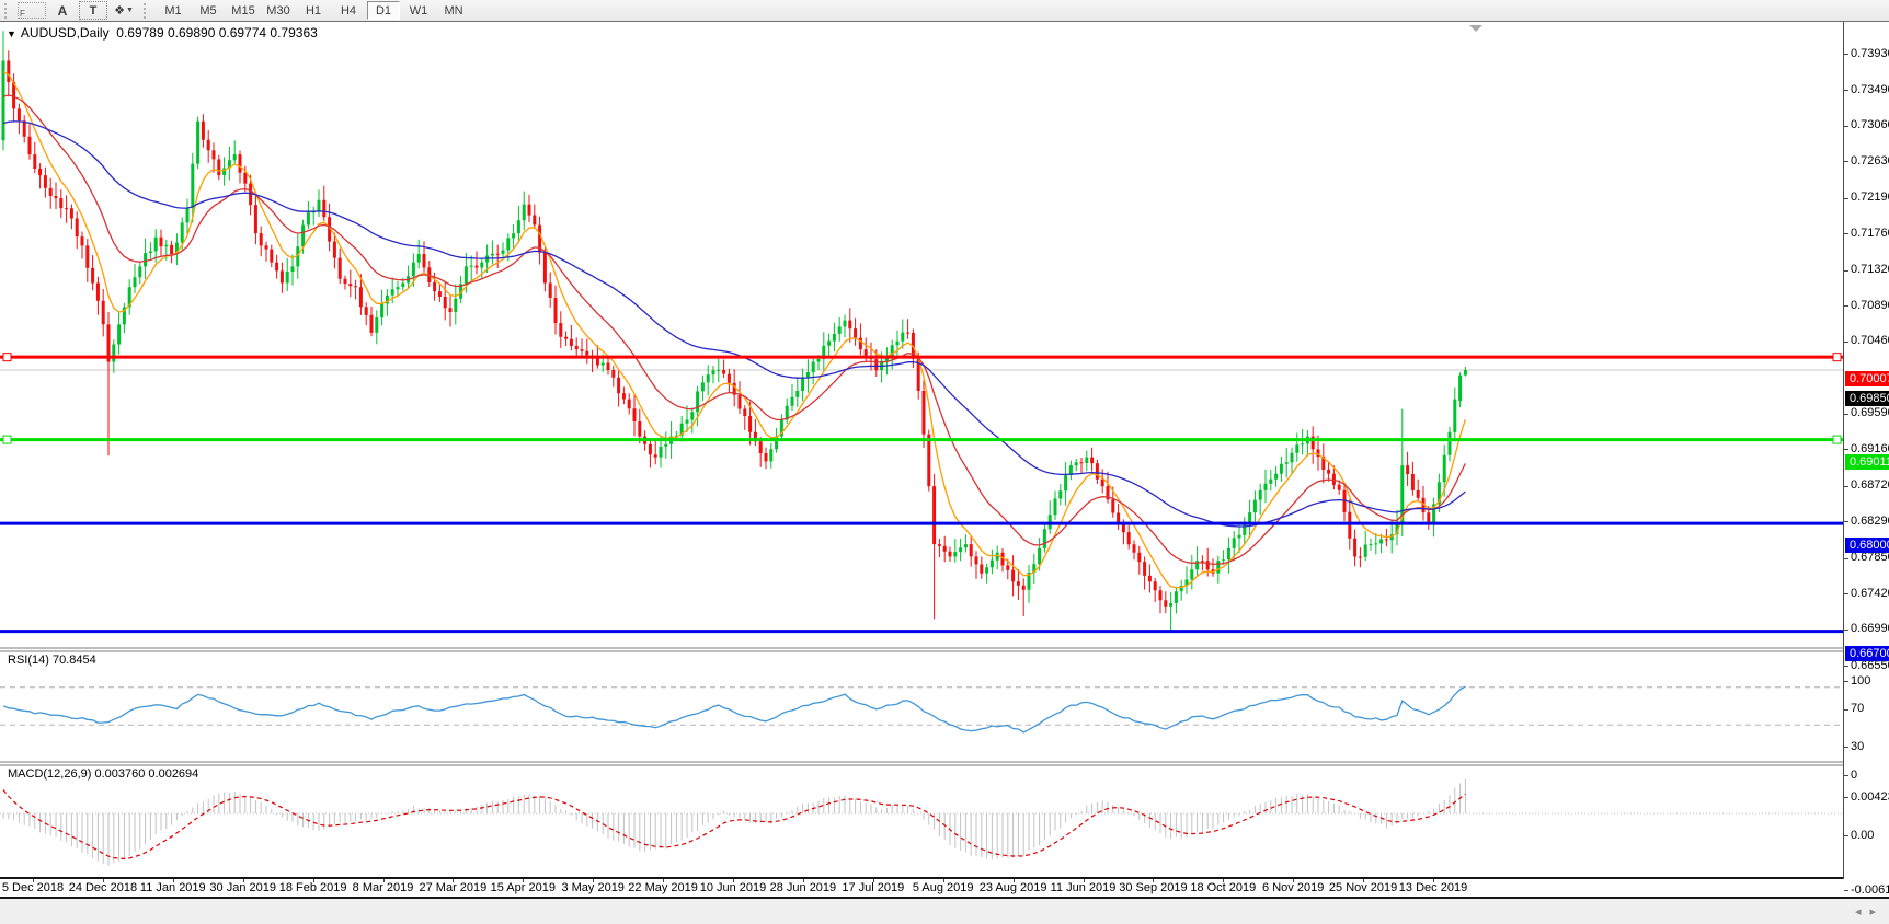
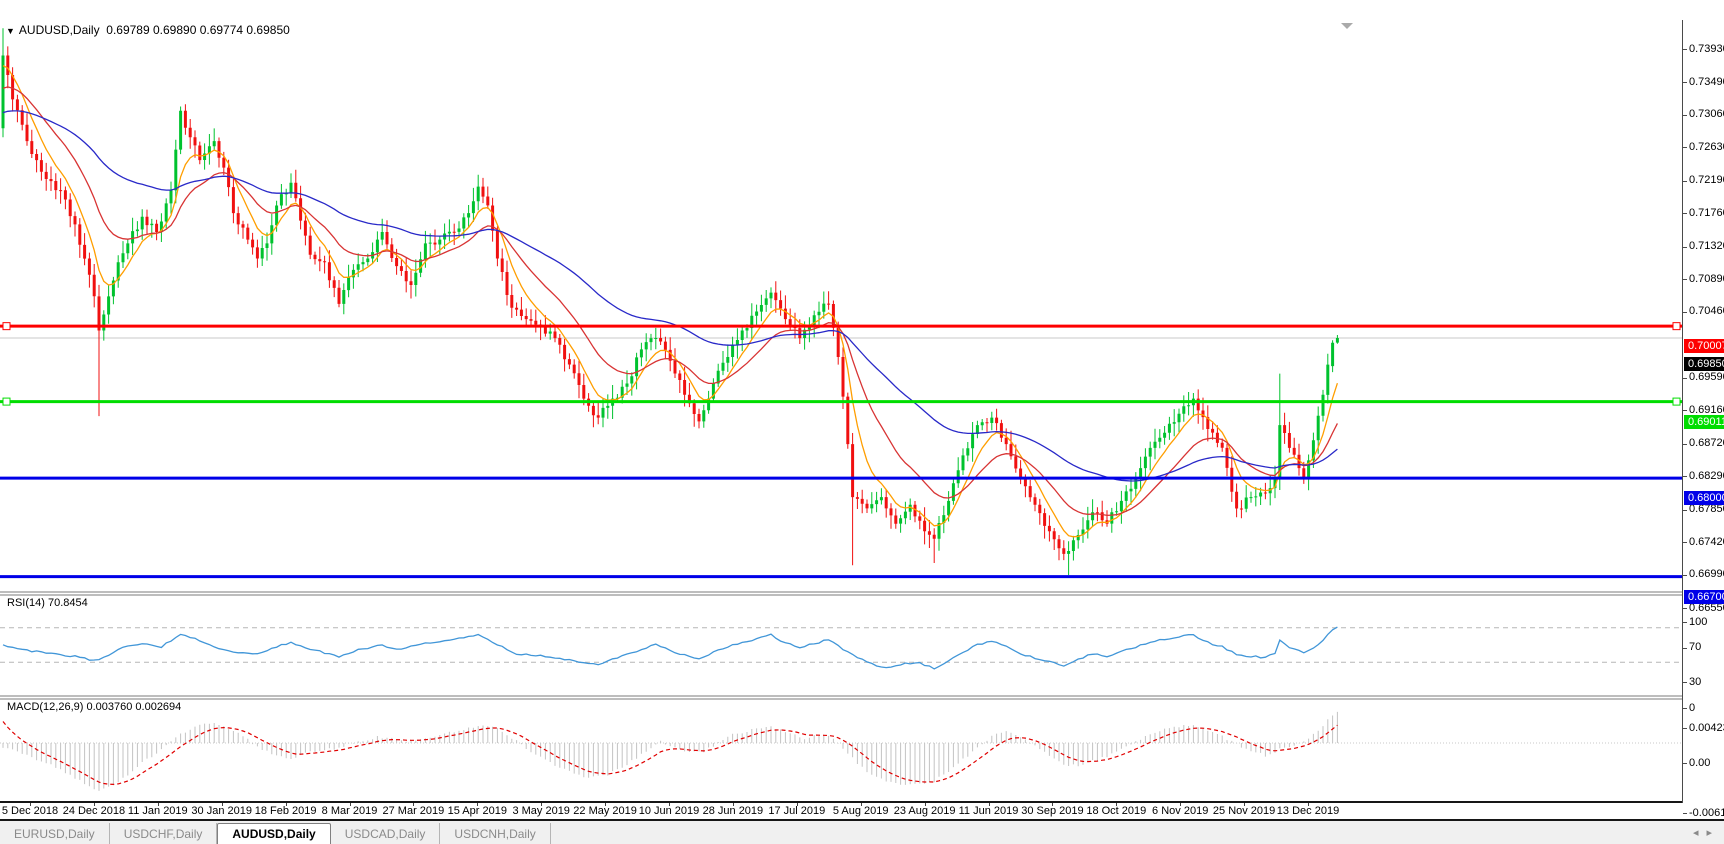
- F
- A
- T
- ❖
- M1 M5 M15 M30 H1 H4 D1 W1 MN
- ▼ AUDUSD,Daily 0.69789 0.69890 0.69774 0.79363
+ ▼ AUDUSD,Daily 0.69789 0.69890 0.69774 0.69850
  RSI(14) 70.8454
  MACD(12,26,9) 0.003760 0.002694
  0.7393
  0.7349
  0.7306
  0.7263
  0.7219
  0.7176
  0.7132
  0.7089
  0.7046
  0.6959
  0.6916
  0.6872
  0.6829
  0.6785
  0.6742
  0.6699
  0.6655
  100
  70
  30
  0
  0.0042
  0.00
  -0.0061
  0.6985
  0.7000
  0.6901
  0.6800
  0.6670
  5 Dec 2018
  24 Dec 2018
  11 Jan 2019
  30 Jan 2019
  18 Feb 2019
  8 Mar 2019
  27 Mar 2019
  15 Apr 2019
  3 May 2019
  22 May 2019
  10 Jun 2019
  28 Jun 2019
  17 Jul 2019
  5 Aug 2019
  23 Aug 2019
  11 Jun 2019
  30 Sep 2019
  18 Oct 2019
  6 Nov 2019
  25 Nov 2019
  13 Dec 2019
+ EURUSD,Daily USDCHF,Daily AUDUSD,Daily USDCAD,Daily USDCNH,Daily
  ◂▸
